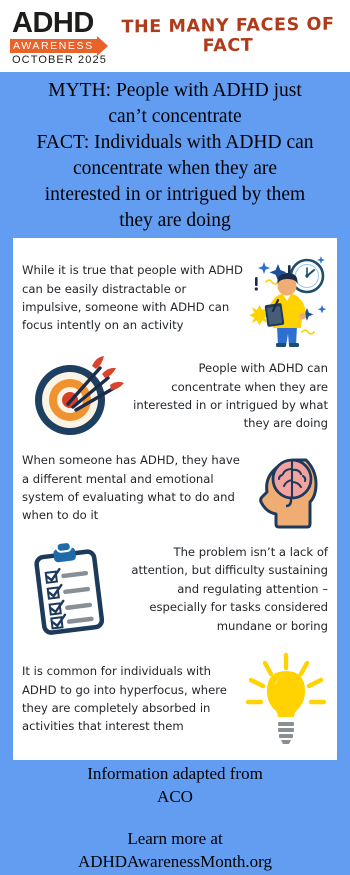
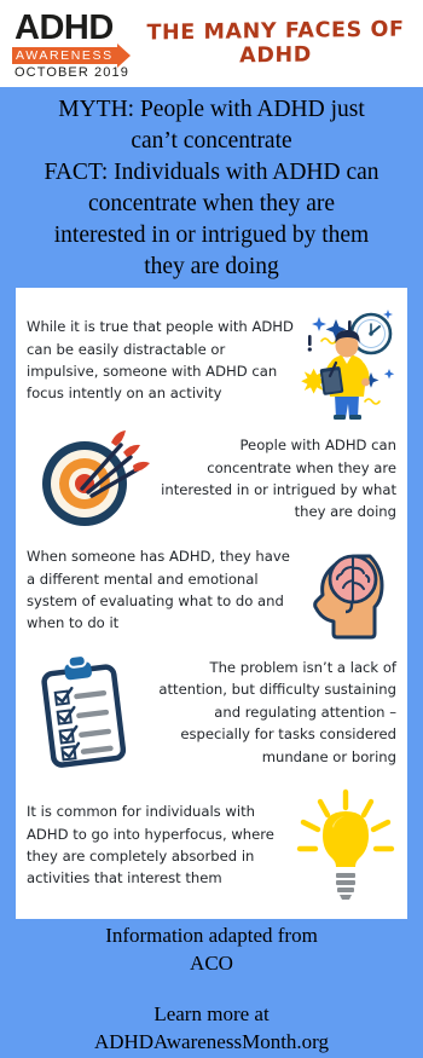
  ADHD
  AWARENESS
- OCTOBER 2025
+ OCTOBER 2019
- THE MANY FACES OF FACT
+ THE MANY FACES OF ADHD
  MYTH: People with ADHD just
  can’t concentrate
  FACT: Individuals with ADHD can
  concentrate when they are
  interested in or intrigued by them
  they are doing
  While it is true that people with ADHD can be easily distractable or impulsive, someone with ADHD can focus intently on an activity
  People with ADHD can concentrate when they are interested in or intrigued by what they are doing
  When someone has ADHD, they have a different mental and emotional system of evaluating what to do and when to do it
  The problem isn’t a lack of attention, but difficulty sustaining and regulating attention – especially for tasks considered mundane or boring
  It is common for individuals with ADHD to go into hyperfocus, where they are completely absorbed in activities that interest them
  Information adapted from
  ACO
  Learn more at
  ADHDAwarenessMonth.org
